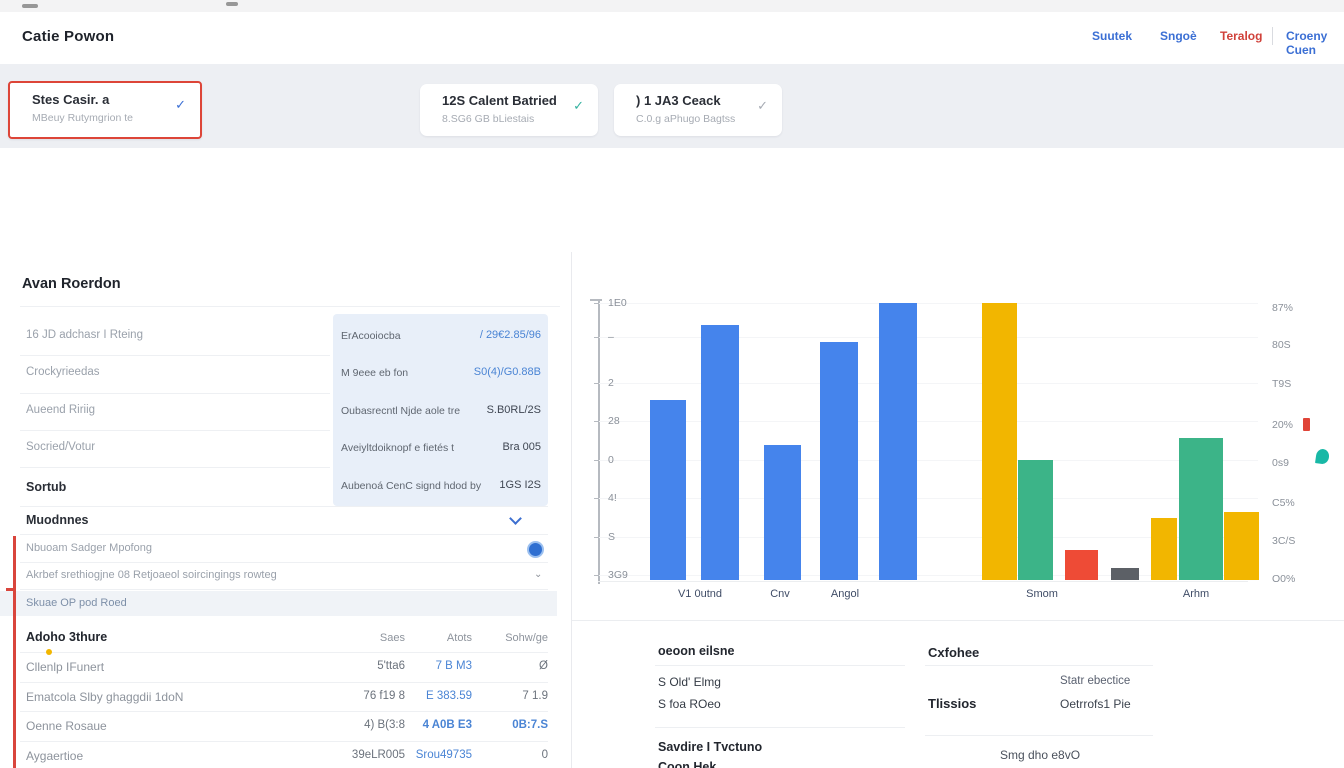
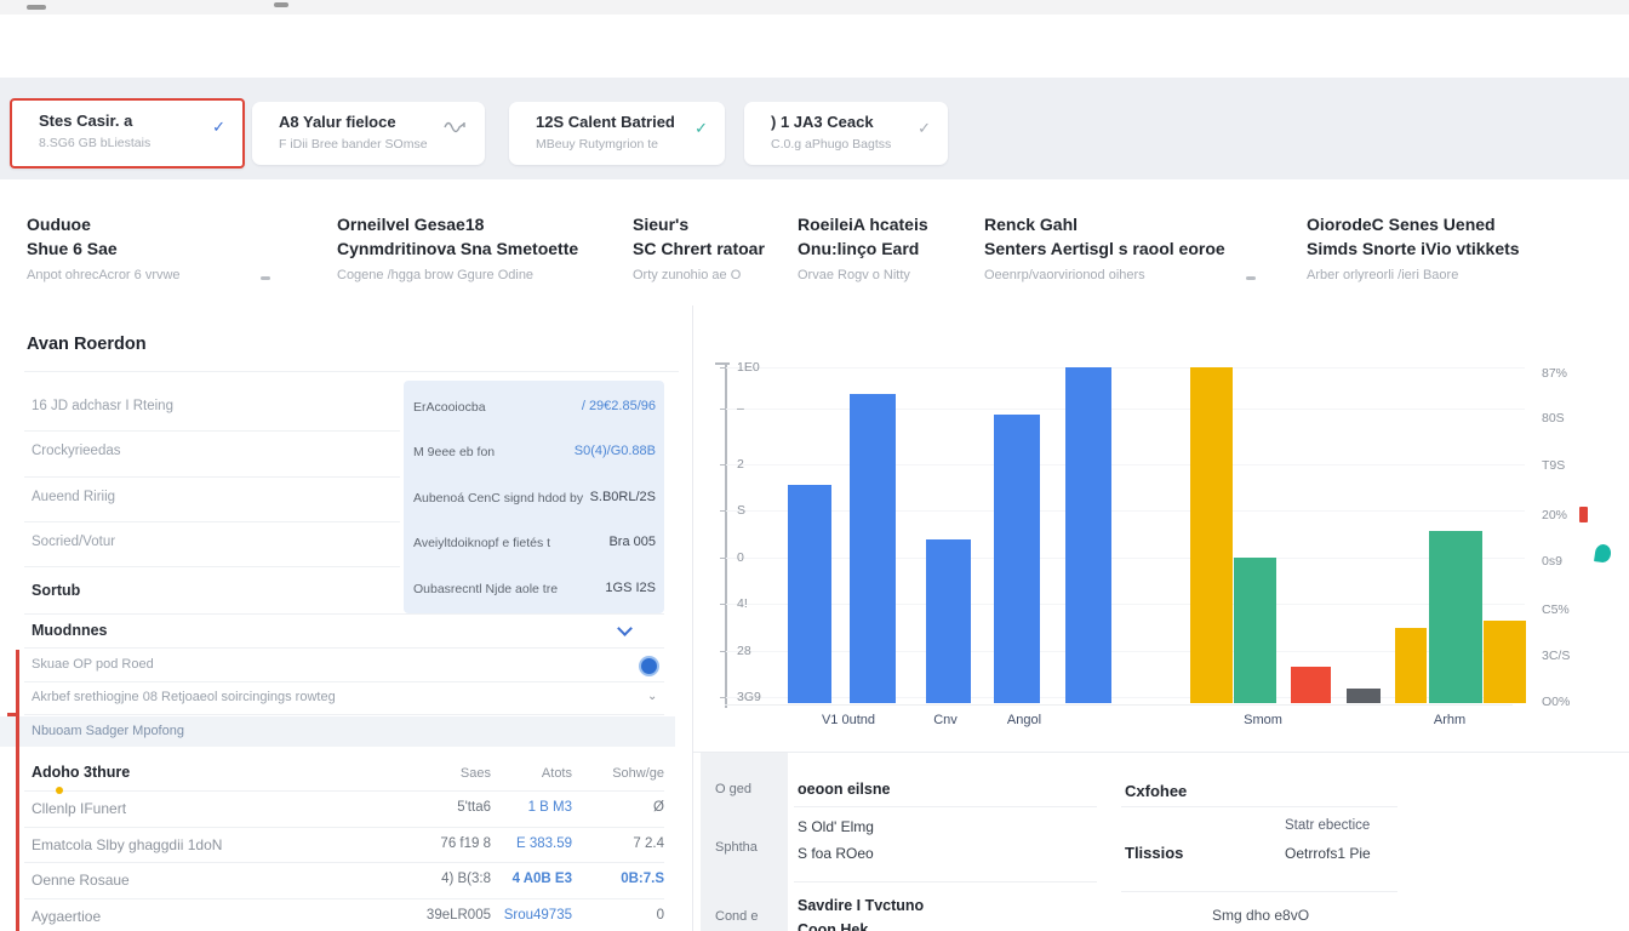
- Catie Powon
- Suutek
- Sngoè
- Teralog
- Croeny Cuen
  Stes Casir. a
- MBeuy Rutymgrion te
+ 8.SG6 GB bLiestais
  ✓
+ A8 Yalur fieloce
+ F iDii Bree bander SOmse
  12S Calent Batried
- 8.SG6 GB bLiestais
+ MBeuy Rutymgrion te
  ✓
  ) 1 JA3 Ceack
  C.0.g aPhugo Bagtss
  ✓
+ Ouduoe
+ Shue 6 Sae
+ Anpot ohrecAcror 6 vrvwe
+ Orneilvel Gesae18
+ Cynmdritinova Sna Smetoette
+ Cogene /hgga brow Ggure Odine
+ Sieur's
+ SC Chrert ratoar
+ Orty zunohio ae O
+ RoeileiA hcateis
+ Onu:linço Eard
+ Orvae Rogv o Nitty
+ Renck Gahl
+ Senters Aertisgl s raool eoroe
+ Oeenrp/vaorvirionod oihers
+ OiorodeC Senes Uened
+ Simds Snorte iVio vtikkets
+ Arber orlyreorli /ieri Baore
  Avan Roerdon
  16 JD adchasr I Rteing
  ErAcooiocba
  / 29€2.85/96
  Crockyrieedas
  M 9eee eb fon
  S0(4)/G0.88B
  Aueend Ririig
- Oubasrecntl Njde aole tre
+ Aubenoá CenC signd hdod by
  S.B0RL/2S
  Socried/Votur
  Aveiyltdoiknopf e fietés t
  Bra 005
  Sortub
- Aubenoá CenC signd hdod by
+ Oubasrecntl Njde aole tre
  1GS I2S
  Muodnnes
- Nbuoam Sadger Mpofong
+ Skuae OP pod Roed
  Akrbef srethiogjne 08 Retjoaeol soircingings rowteg
  ⌄
- Skuae OP pod Roed
+ Nbuoam Sadger Mpofong
  Adoho 3thure
  Saes
  Atots
  Sohw/ge
  Cllenlp IFunert
  5'tta6
- 7 B M3
+ 1 B M3
  Ø
  Ematcola Slby ghaggdii 1doN
  76 f19 8
  E 383.59
- 7 1.9
+ 7 2.4
  Oenne Rosaue
  4) B(3:8
  4 A0B E3
  0B:7.S
  Aygaertioe
  39eLR005
  Srou49735
  0
  1E0
  –
  2
- 28
+ S
  0
  4!
- S
+ 28
  3G9
  V1 0utnd
  Cnv
  Angol
  Smom
  Arhm
  87%
  80S
  T9S
  20%
  0s9
  C5%
  3C/S
  O0%
+ O ged
+ Sphtha
+ Cond e
  oeoon eilsne
  S Old' Elmg
  S foa ROeo
  Savdire I Tvctuno
  Coon Hek
  Cxfohee
  Statr ebectice
  Tlissios
  Oetrrofs1 Pie
  Smg dho e8vO
